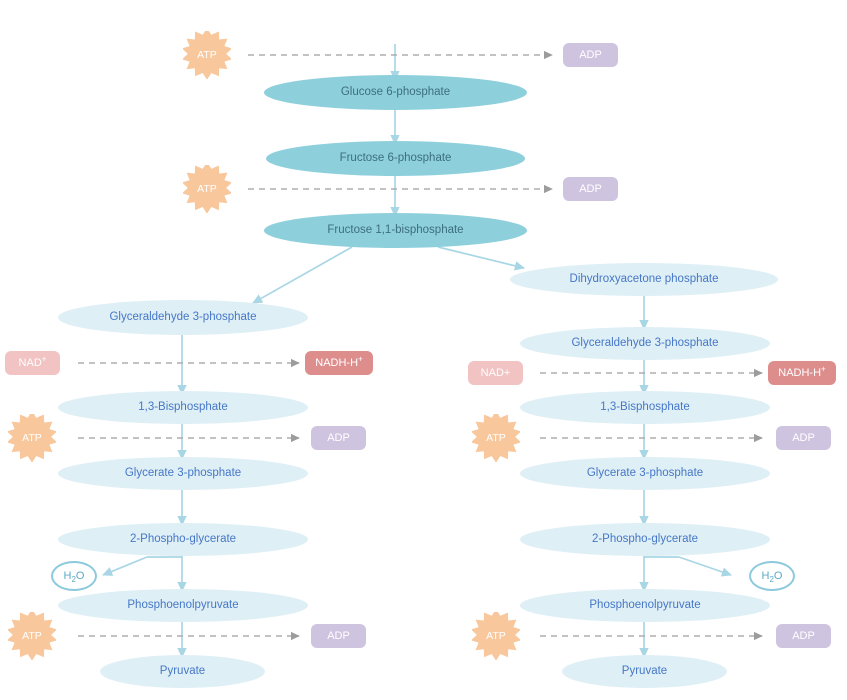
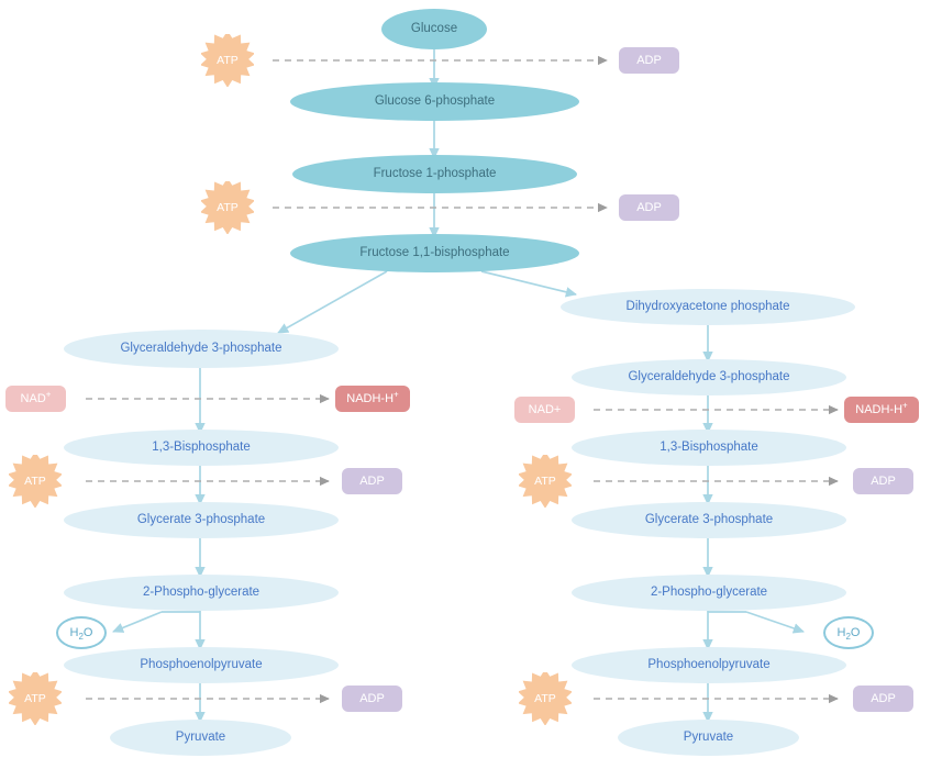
+ Glucose
  Glucose 6-phosphate
- Fructose 6-phosphate
+ Fructose 1-phosphate
  Fructose 1,1-bisphosphate
  Glyceraldehyde 3-phosphate
  1,3-Bisphosphate
  Glycerate 3-phosphate
  2-Phospho-glycerate
  Phosphoenolpyruvate
  Pyruvate
  Dihydroxyacetone phosphate
  Glyceraldehyde 3-phosphate
  1,3-Bisphosphate
  Glycerate 3-phosphate
  2-Phospho-glycerate
  Phosphoenolpyruvate
  Pyruvate
  ATP
  ATP
  ATP
  ATP
  ATP
  ATP
  ADP
  ADP
  ADP
  ADP
  ADP
  ADP
  NAD+
  NADH-H+
  NAD+
  NADH-H+
  H2O
  H2O
